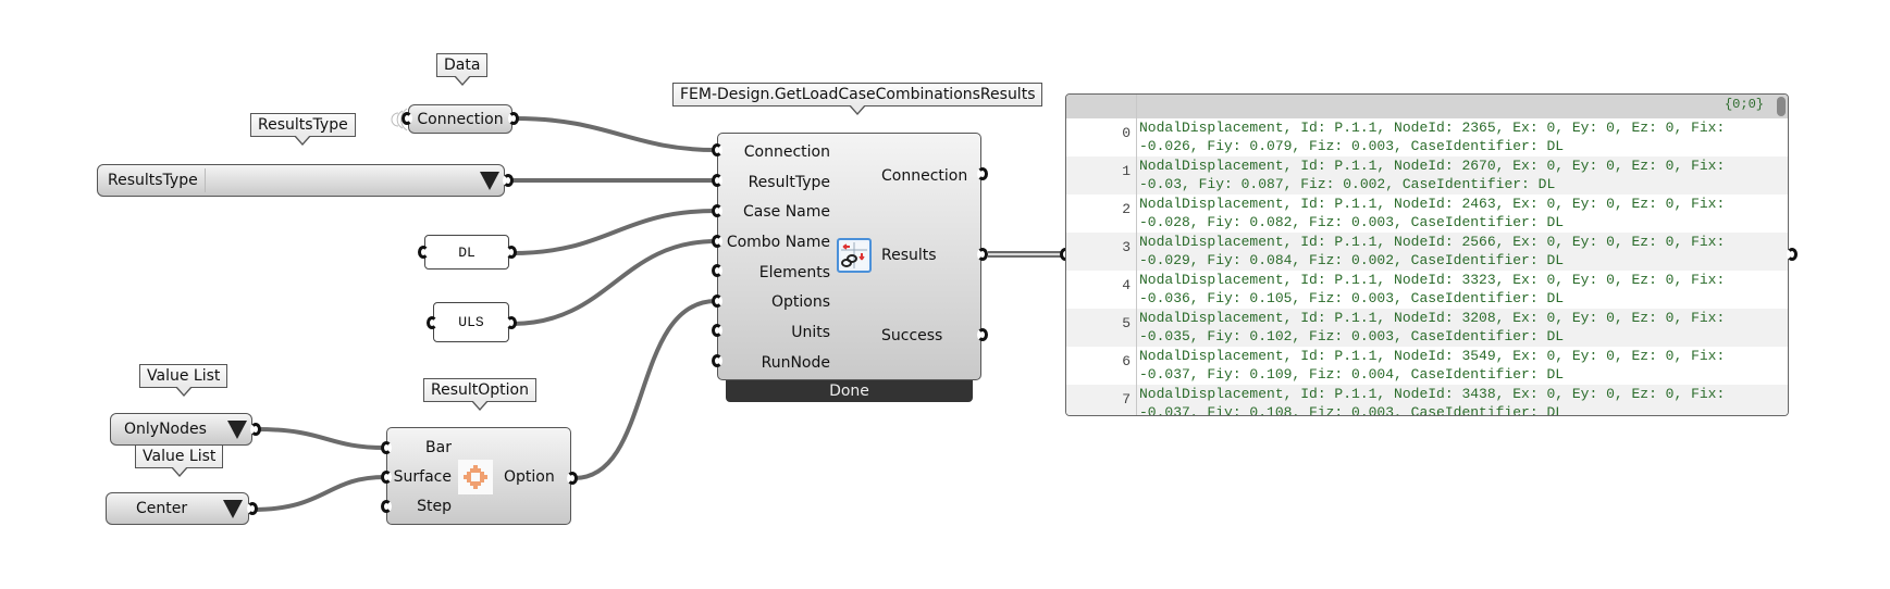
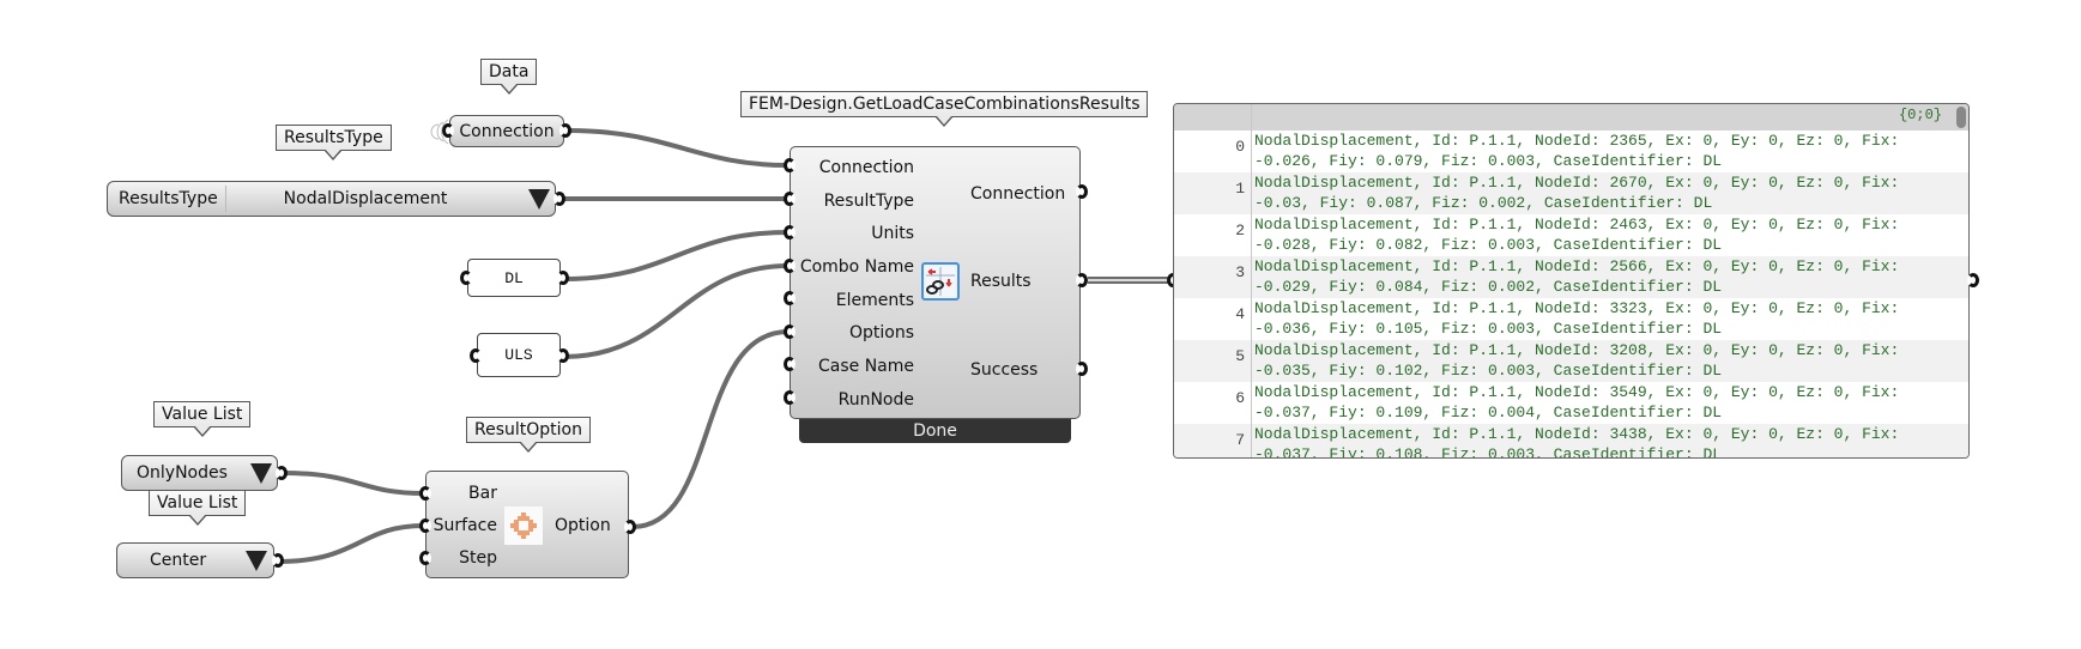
  Data
  Connection
  ResultsType
  ResultsType
+ NodalDisplacement
  DL
  ULS
  FEM-Design.GetLoadCaseCombinationsResults
  Connection
  ResultType
- Case Name
+ Units
  Combo Name
  Elements
  Options
- Units
+ Case Name
  RunNode
  Connection
  Results
  Success
  Done
  Value List
  OnlyNodes
  Value List
  Center
  ResultOption
  Bar
  Surface
  Step
  Option
  {0;0}
  0
  NodalDisplacement, Id: P.1.1, NodeId: 2365, Ex: 0, Ey: 0, Ez: 0, Fix: -0.026, Fiy: 0.079, Fiz: 0.003, CaseIdentifier: DL
  1
  NodalDisplacement, Id: P.1.1, NodeId: 2670, Ex: 0, Ey: 0, Ez: 0, Fix: -0.03, Fiy: 0.087, Fiz: 0.002, CaseIdentifier: DL
  2
  NodalDisplacement, Id: P.1.1, NodeId: 2463, Ex: 0, Ey: 0, Ez: 0, Fix: -0.028, Fiy: 0.082, Fiz: 0.003, CaseIdentifier: DL
  3
  NodalDisplacement, Id: P.1.1, NodeId: 2566, Ex: 0, Ey: 0, Ez: 0, Fix: -0.029, Fiy: 0.084, Fiz: 0.002, CaseIdentifier: DL
  4
  NodalDisplacement, Id: P.1.1, NodeId: 3323, Ex: 0, Ey: 0, Ez: 0, Fix: -0.036, Fiy: 0.105, Fiz: 0.003, CaseIdentifier: DL
  5
  NodalDisplacement, Id: P.1.1, NodeId: 3208, Ex: 0, Ey: 0, Ez: 0, Fix: -0.035, Fiy: 0.102, Fiz: 0.003, CaseIdentifier: DL
  6
  NodalDisplacement, Id: P.1.1, NodeId: 3549, Ex: 0, Ey: 0, Ez: 0, Fix: -0.037, Fiy: 0.109, Fiz: 0.004, CaseIdentifier: DL
  7
  NodalDisplacement, Id: P.1.1, NodeId: 3438, Ex: 0, Ey: 0, Ez: 0, Fix: -0.037, Fiy: 0.108, Fiz: 0.003, CaseIdentifier: DL
